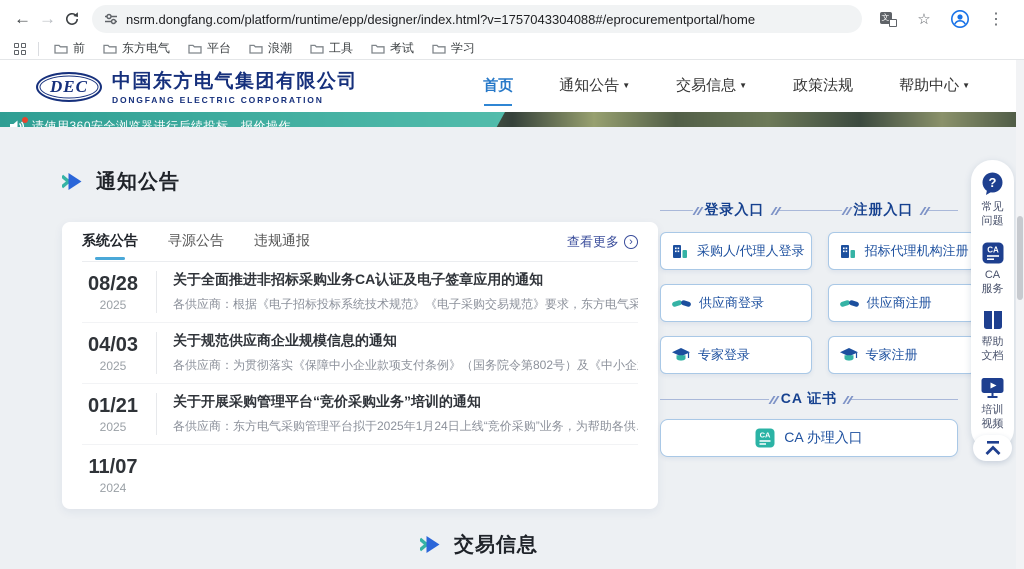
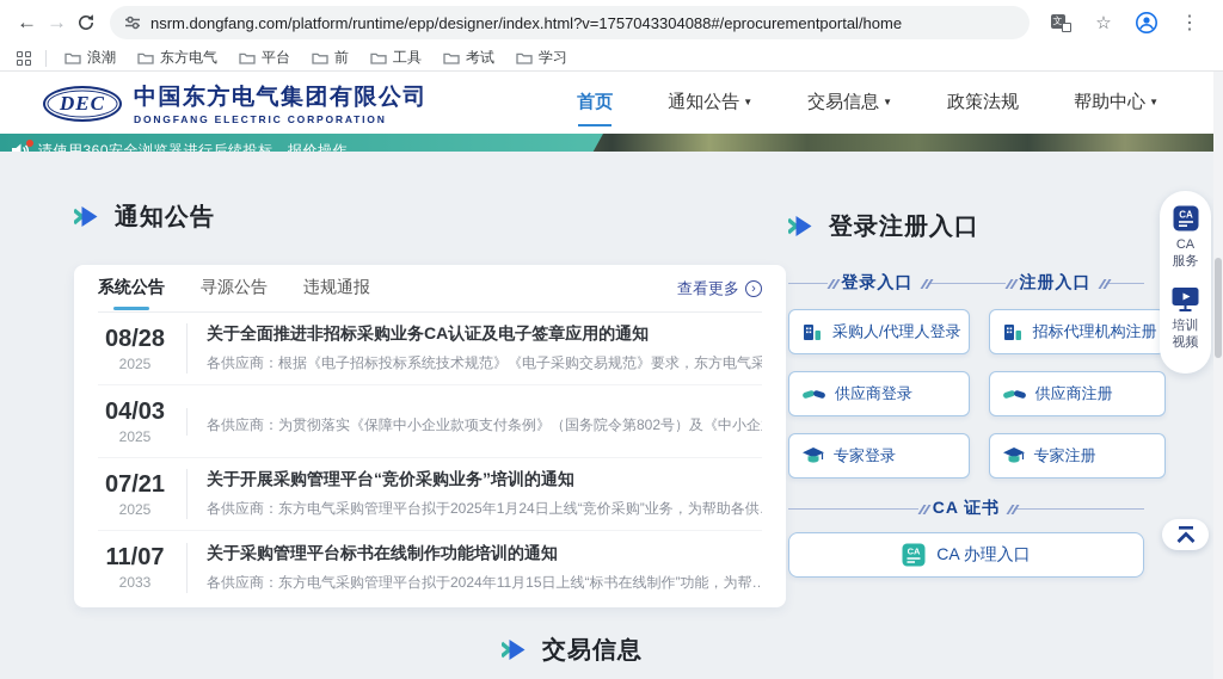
  ←
  →
  nsrm.dongfang.com/platform/runtime/epp/designer/index.html?v=1757043304088#/eprocurementportal/home
  文
  ☆
  ⋮
- 前
+ 浪潮
  东方电气
  平台
- 浪潮
+ 前
  工具
  考试
  学习
  DEC
  中国东方电气集团有限公司
  DONGFANG ELECTRIC CORPORATION
  首页
  通知公告 ▼
  交易信息 ▼
  政策法规
  帮助中心 ▼
  请使用360安全浏览器进行后续投标、报价操作
  通知公告
  系统公告
  寻源公告
  违规通报
  查看更多
  ›
  08/28
  2025
  关于全面推进非招标采购业务CA认证及电子签章应用的通知
  各供应商：根据《电子招标投标系统技术规范》《电子采购交易规范》要求，东方电气采
  04/03
  2025
- 关于规范供应商企业规模信息的通知
  各供应商：为贯彻落实《保障中小企业款项支付条例》（国务院令第802号）及《中小企
- 01/21
+ 07/21
  2025
  关于开展采购管理平台“竞价采购业务”培训的通知
  各供应商：东方电气采购管理平台拟于2025年1月24日上线“竞价采购”业务，为帮助各供
  11/07
- 2024
+ 2033
+ 关于采购管理平台标书在线制作功能培训的通知
+ 各供应商：东方电气采购管理平台拟于2024年11月15日上线“标书在线制作”功能，为帮…
+ 登录注册入口
  登录入口
  注册入口
  采购人/代理人登录
  招标代理机构注册
  供应商登录
  供应商注册
  专家登录
  专家注册
  CA 证书
  CA
  CA 办理入口
  交易信息
- ?
- 常见问题
  CA
  CA服务
- 帮助文档
  培训视频
